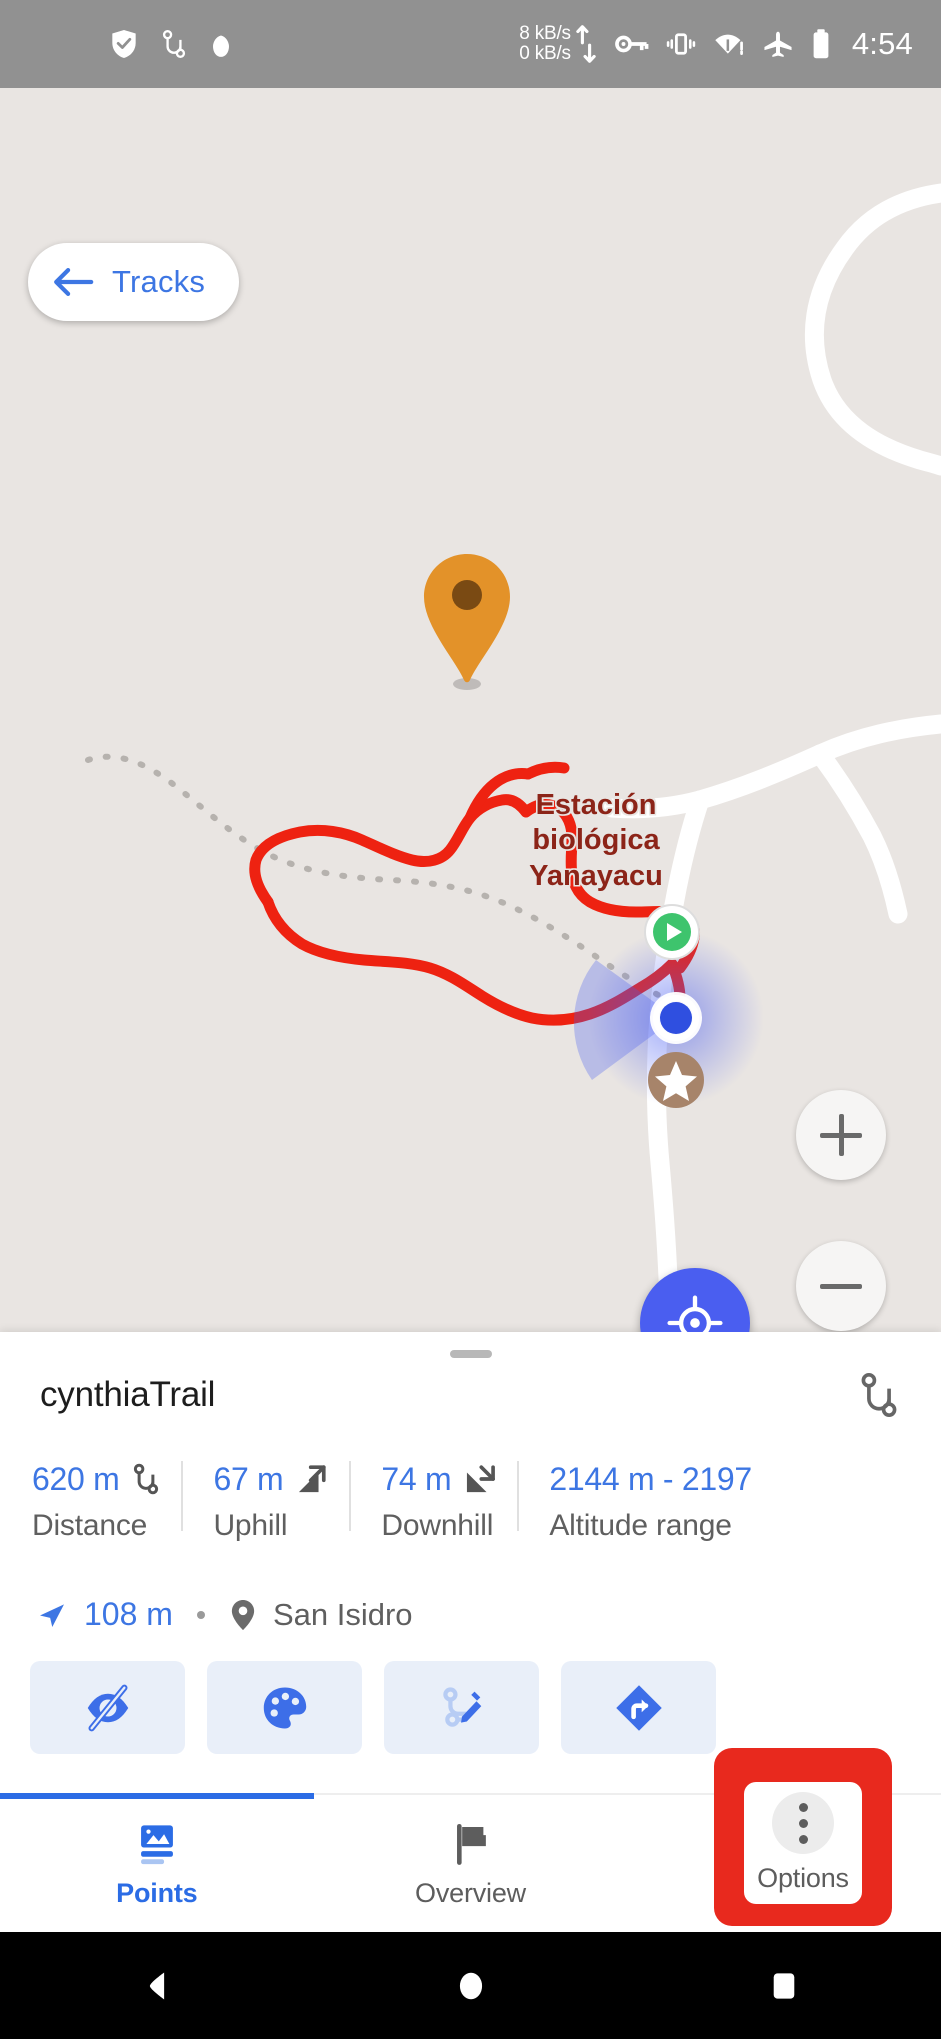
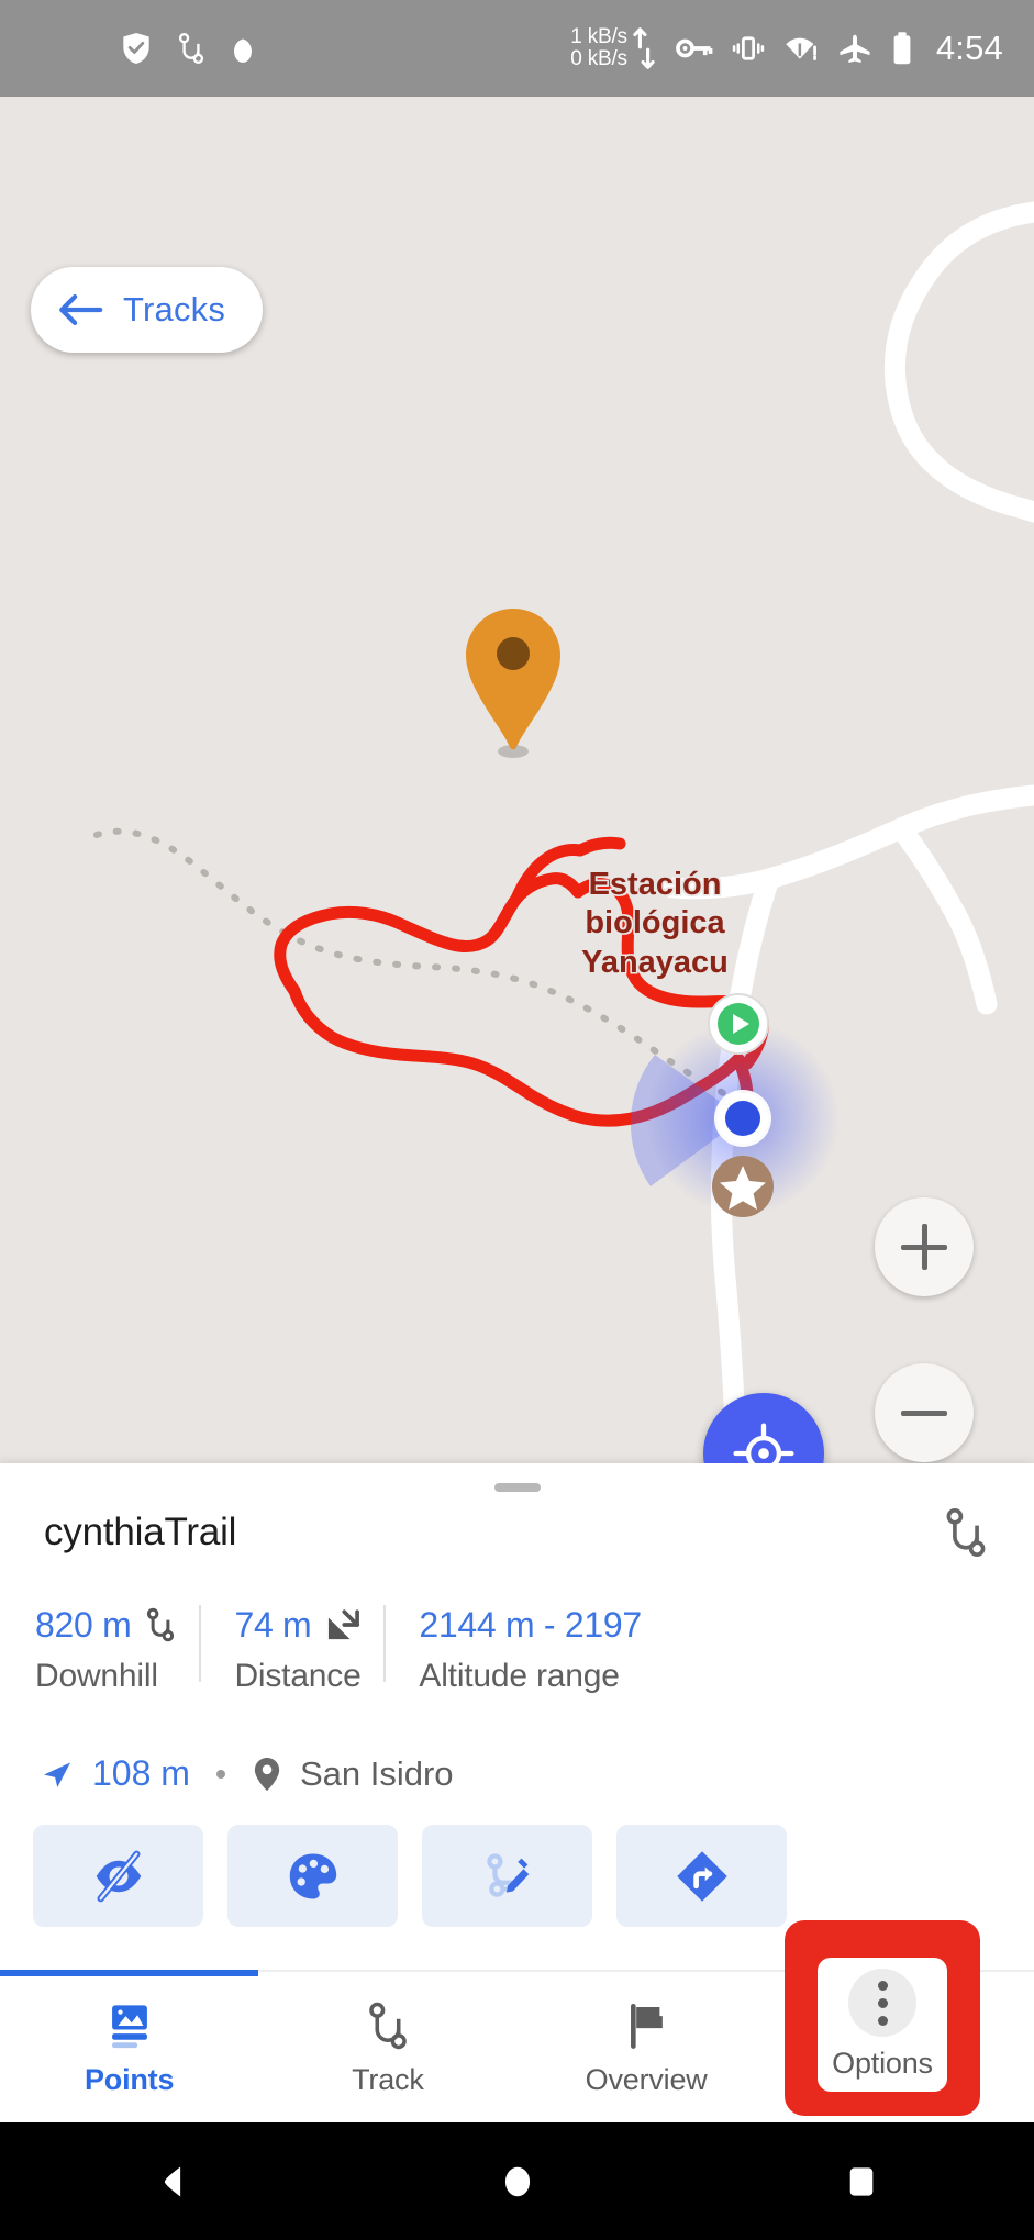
- 8 kB/s
+ 1 kB/s
  0 kB/s
  4:54
  Estación
  biológica
  Yanayacu
  Tracks
  cynthiaTrail
- 620 m
+ 820 m
- Distance
+ Downhill
- 67 m
- Uphill
  74 m
- Downhill
+ Distance
  2144 m - 2197
  Altitude range
  108 m
  San Isidro
  Points
+ Track
  Overview
  Options
